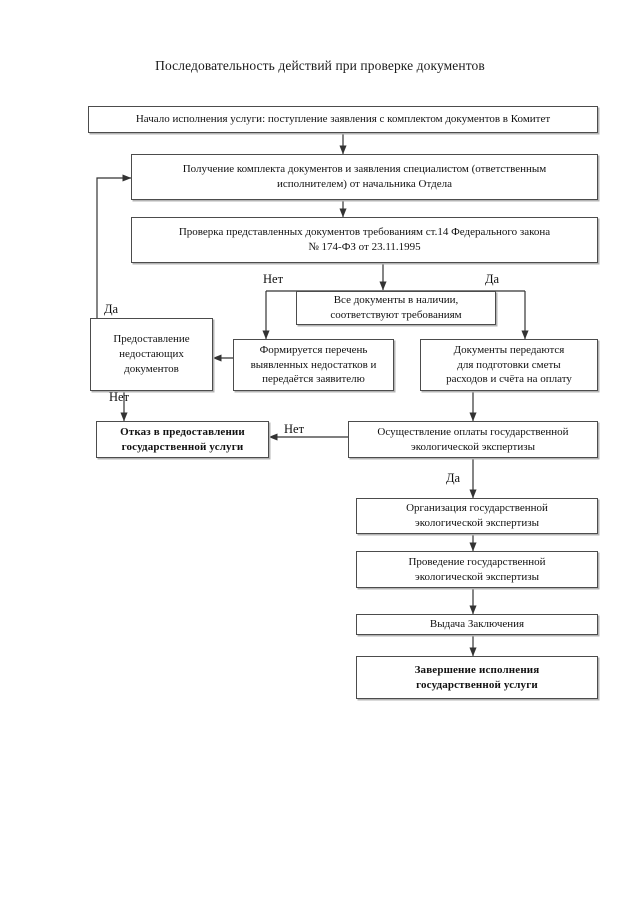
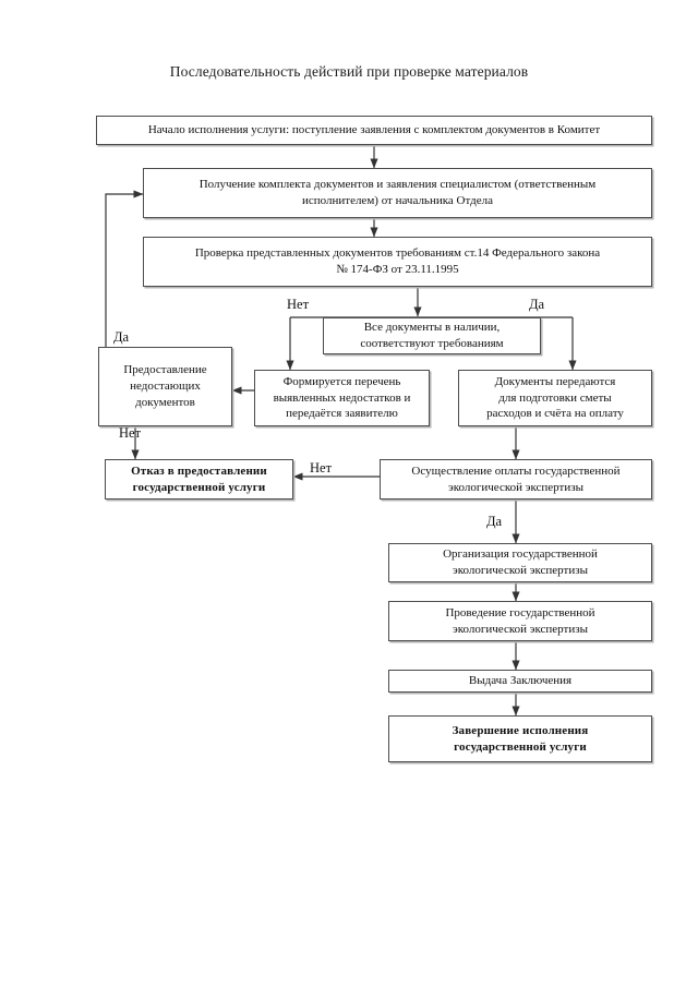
- Последовательность действий при проверке документов
+ Последовательность действий при проверке материалов
  Начало исполнения услуги: поступление заявления с комплектом документов в Комитет
  Получение комплекта документов и заявления специалистом (ответственным
  исполнителем) от начальника Отдела
  Проверка представленных документов требованиям ст.14 Федерального закона
  № 174-ФЗ от 23.11.1995
  Все документы в наличии,
  соответствуют требованиям
  Предоставление
  недостающих
  документов
  Формируется перечень
  выявленных недостатков и
  передаётся заявителю
  Документы передаются
  для подготовки сметы
  расходов и счёта на оплату
  Отказ в предоставлении
  государственной услуги
  Осуществление оплаты государственной
  экологической экспертизы
  Организация государственной
  экологической экспертизы
  Проведение государственной
  экологической экспертизы
  Выдача Заключения
  Завершение исполнения
  государственной услуги
  Нет
  Да
  Да
  Нет
  Нет
  Да
